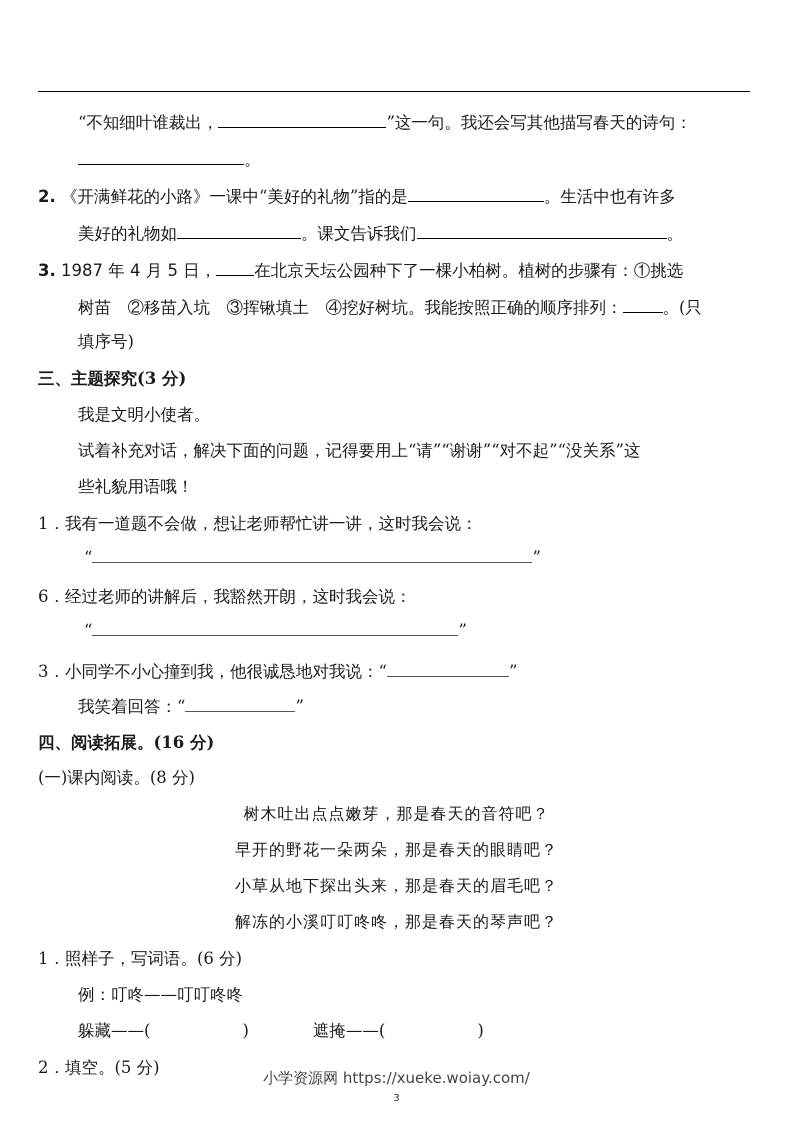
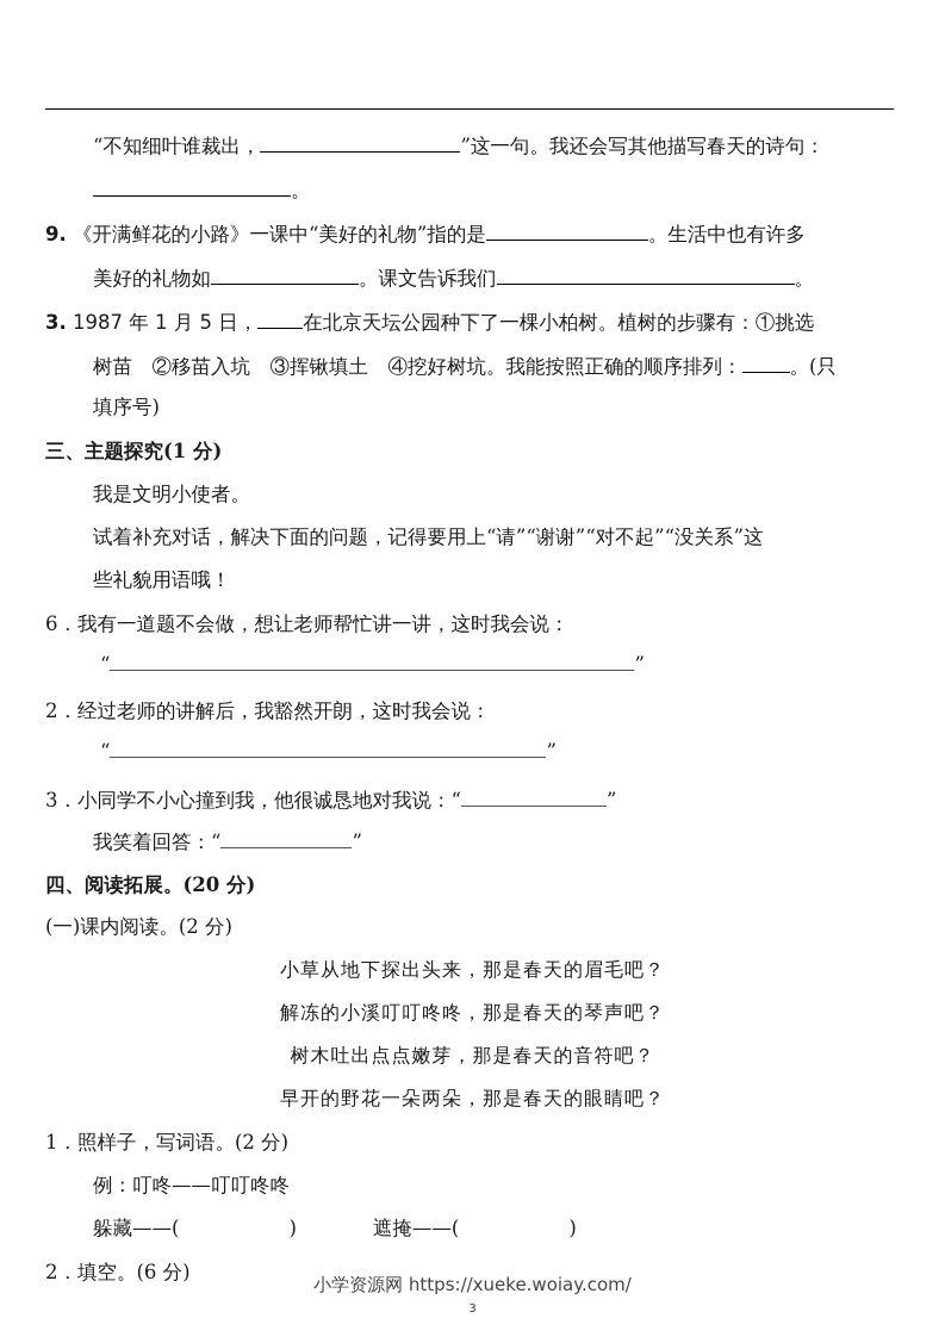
  “不知细叶谁裁出， ”这一句。我还会写其他描写春天的诗句：
  。
- 2. 《开满鲜花的小路》一课中“美好的礼物”指的是 。生活中也有许多
+ 9. 《开满鲜花的小路》一课中“美好的礼物”指的是 。生活中也有许多
  美好的礼物如 。课文告诉我们 。
- 3. 1987 年 4 月 5 日， 在北京天坛公园种下了一棵小柏树。植树的步骤有：①挑选
+ 3. 1987 年 1 月 5 日， 在北京天坛公园种下了一棵小柏树。植树的步骤有：①挑选
  树苗 ②移苗入坑 ③挥锹填土 ④挖好树坑。我能按照正确的顺序排列： 。(只
  填序号)
- 三、主题探究(3 分)
+ 三、主题探究(1 分)
  我是文明小使者。
  试着补充对话，解决下面的问题，记得要用上“请”“谢谢”“对不起”“没关系”这
  些礼貌用语哦！
- 1．我有一道题不会做，想让老师帮忙讲一讲，这时我会说：
+ 6．我有一道题不会做，想让老师帮忙讲一讲，这时我会说：
  “ ”
- 6．经过老师的讲解后，我豁然开朗，这时我会说：
+ 2．经过老师的讲解后，我豁然开朗，这时我会说：
  “ ”
  3．小同学不小心撞到我，他很诚恳地对我说：“ ”
  我笑着回答：“ ”
- 四、阅读拓展。(16 分)
+ 四、阅读拓展。(20 分)
- (一)课内阅读。(8 分)
+ (一)课内阅读。(2 分)
- 树木吐出点点嫩芽，那是春天的音符吧？
+ 小草从地下探出头来，那是春天的眉毛吧？
- 早开的野花一朵两朵，那是春天的眼睛吧？
+ 解冻的小溪叮叮咚咚，那是春天的琴声吧？
- 小草从地下探出头来，那是春天的眉毛吧？
+ 树木吐出点点嫩芽，那是春天的音符吧？
- 解冻的小溪叮叮咚咚，那是春天的琴声吧？
+ 早开的野花一朵两朵，那是春天的眼睛吧？
- 1．照样子，写词语。(6 分)
+ 1．照样子，写词语。(2 分)
  例：叮咚——叮叮咚咚
  躲藏——( ) 遮掩——( )
- 2．填空。(5 分)
+ 2．填空。(6 分)
  小学资源网 https://xueke.woiay.com/
  3
